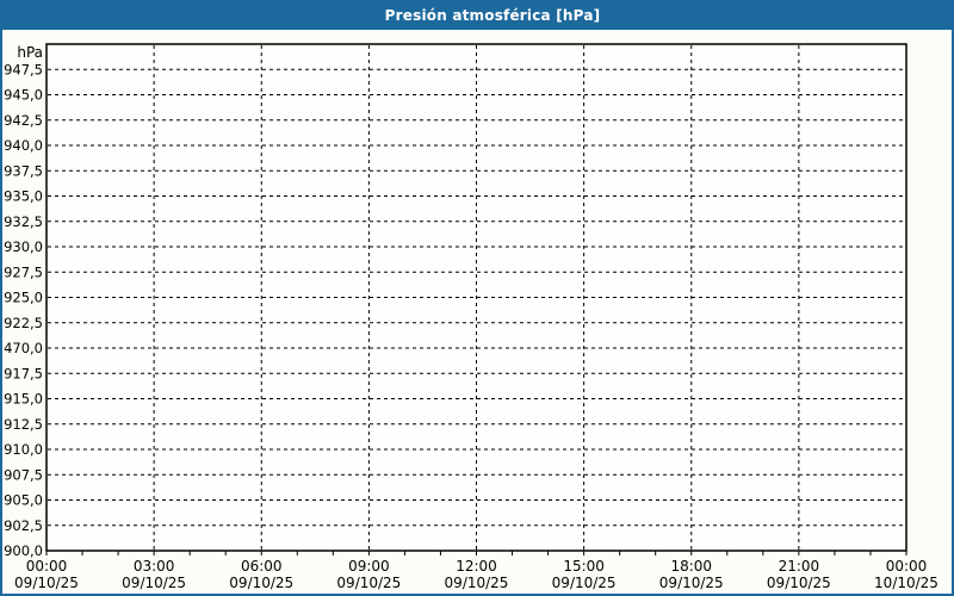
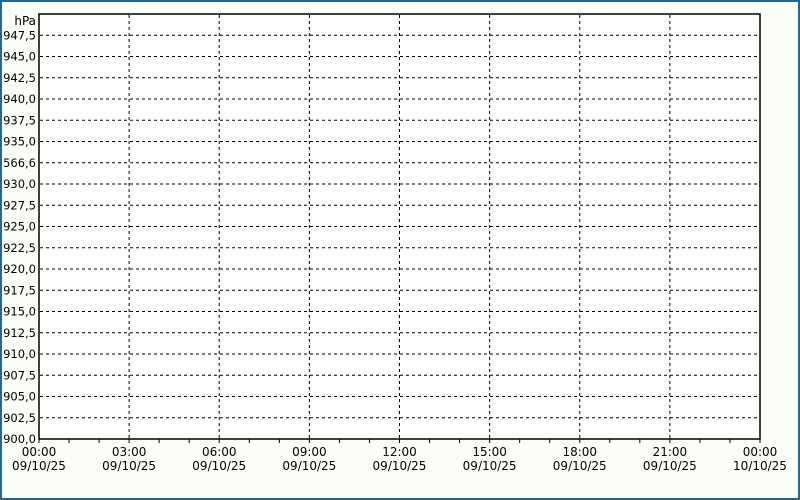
- Presión atmosférica [hPa]
  hPa
  947,5
  945,0
  942,5
  940,0
  937,5
  935,0
- 932,5
+ 566,6
  930,0
  927,5
  925,0
  922,5
- 470,0
+ 920,0
  917,5
  915,0
  912,5
  910,0
  907,5
  905,0
  902,5
  900,0
  00:00
  09/10/25
  03:00
  09/10/25
  06:00
  09/10/25
  09:00
  09/10/25
  12:00
  09/10/25
  15:00
  09/10/25
  18:00
  09/10/25
  21:00
  09/10/25
  00:00
  10/10/25
